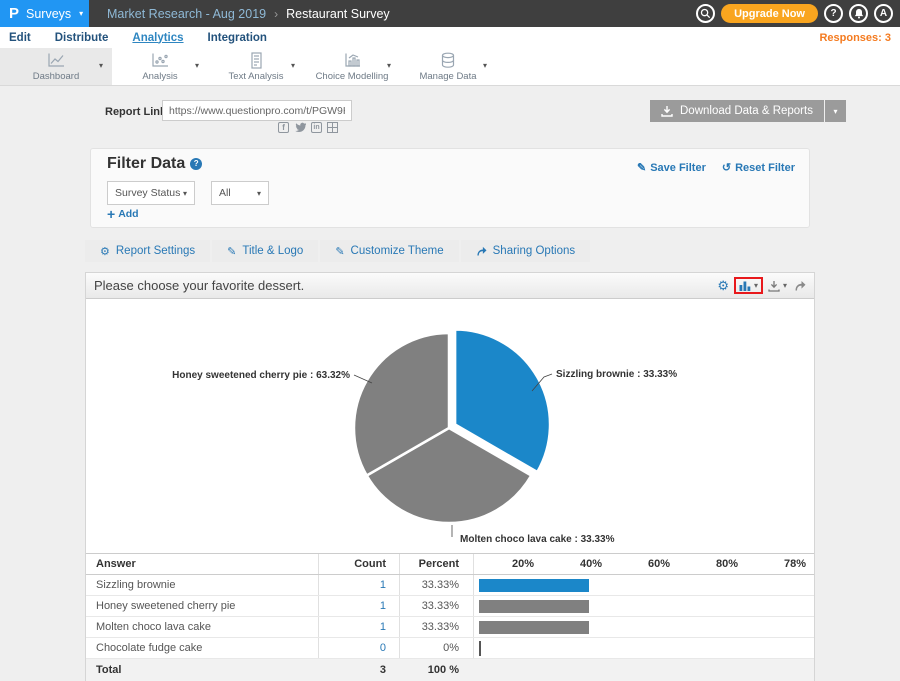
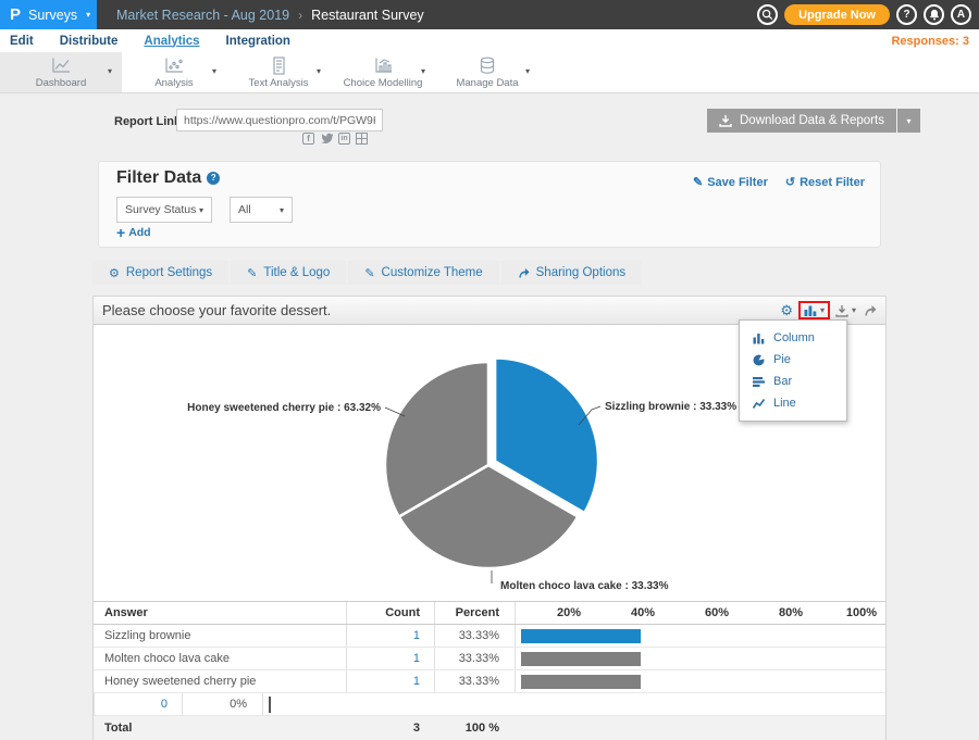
  P
  Surveys
  ▾
  Market Research - Aug 2019
  ›
  Restaurant Survey
  Upgrade Now
  ?
  A
  Edit
  Distribute
  Analytics
  Integration
  Responses: 3
  Dashboard
  ▾
  Analysis
  ▾
  Text Analysis
  ▾
  Choice Modelling
  ▾
  Manage Data
  ▾
  Report Lin
  https://www.questionpro.com/t/PGW9
  f
  Download Data & Reports
  ▾
  Filter Data ?
  ✎
  Save Filter
  ↺
  Reset Filter
  Survey Status
  ▾
  All
  ▾
  +
  Add
  ⚙
  Report Settings
  ✎
  Title & Logo
  ✎
  Customize Theme
  Sharing Options
  Please choose your favorite dessert.
  ⚙
  ▾
  ▾
+ Column
+ Pie
+ Bar
+ Line
  Sizzling brownie : 33.33%
  Honey sweetened cherry pie : 63.32%
  Molten choco lava cake : 33.33%
  Answer
  Count
  Percent
  20%
  40%
  60%
  80%
- 78%
+ 100%
  Sizzling brownie
  1
  33.33%
- Honey sweetened cherry pie
+ Molten choco lava cake
  1
  33.33%
- Molten choco lava cake
+ Honey sweetened cherry pie
  1
  33.33%
- Chocolate fudge cake
  0
  0%
  Total
  3
  100 %
